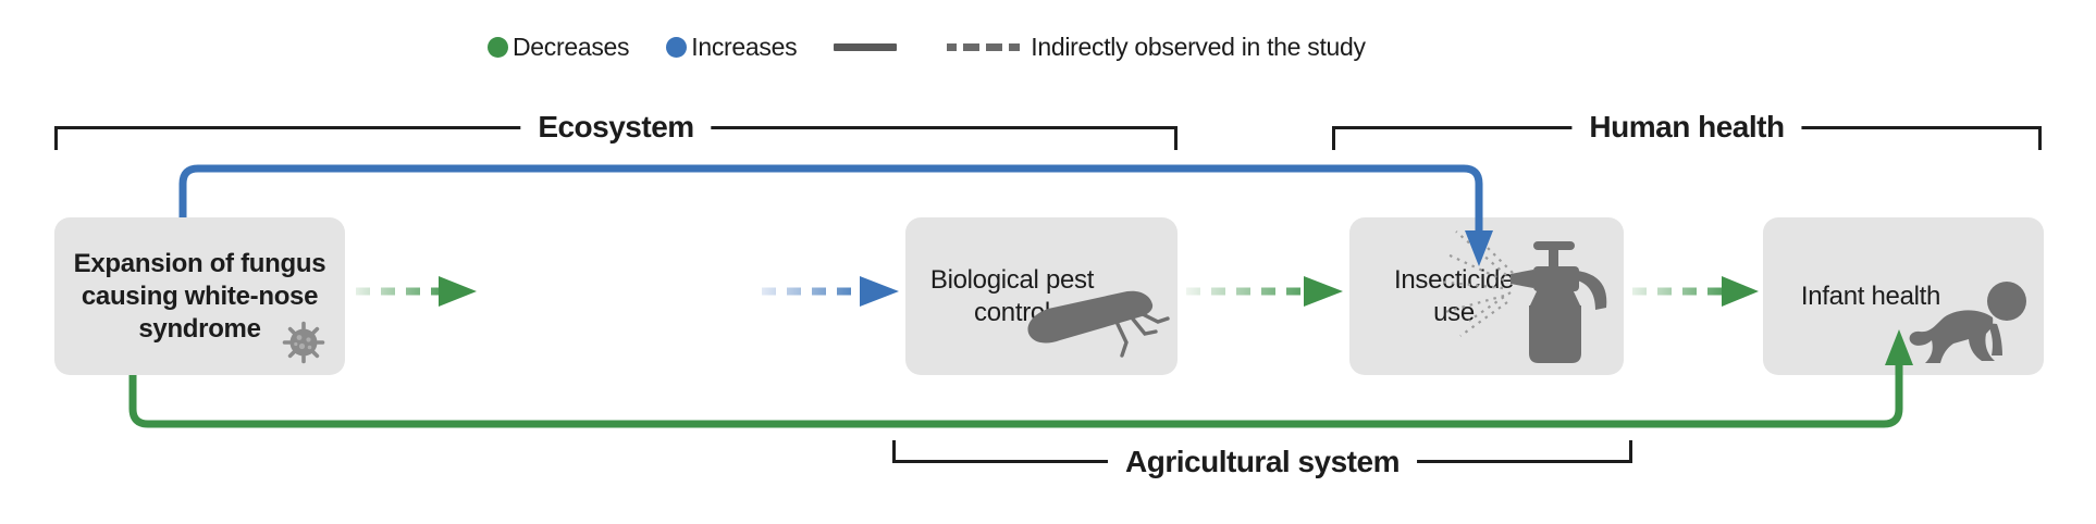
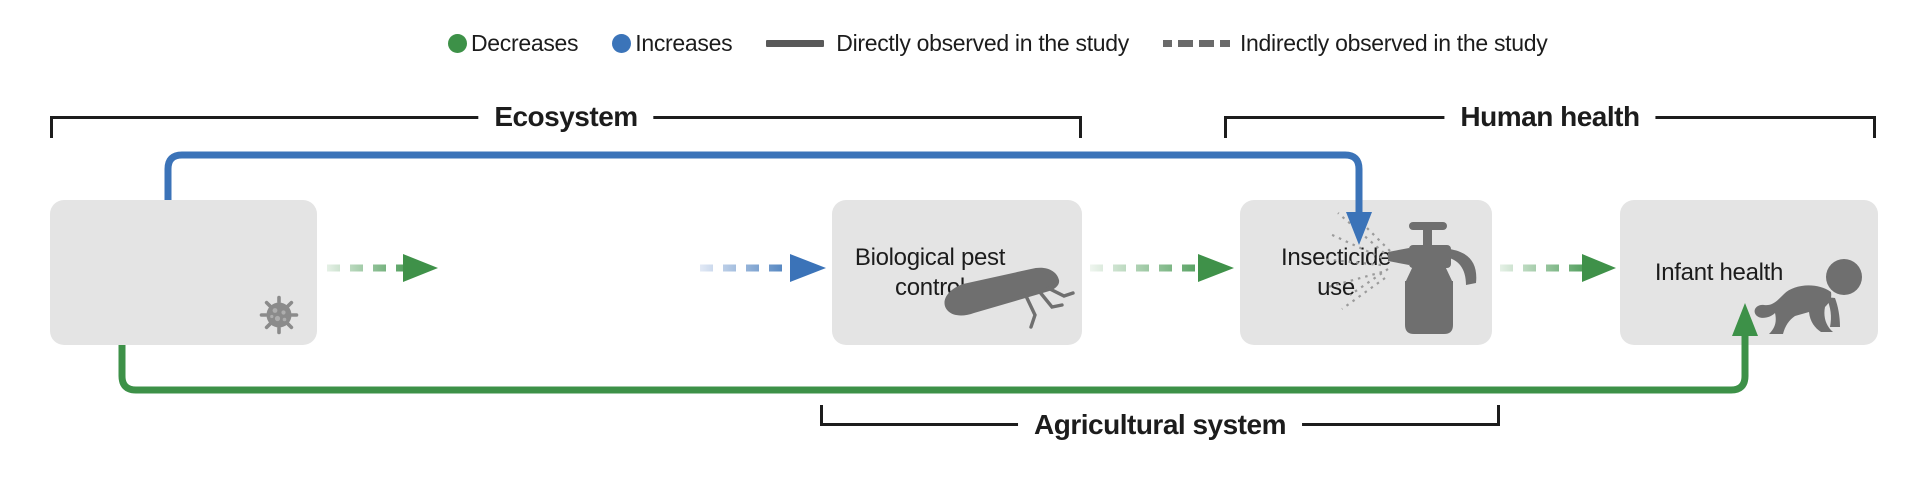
  Decreases
  Increases
+ Directly observed in the study
  Indirectly observed in the study
  Ecosystem
  Human health
  Agricultural system
- Expansion of fungus causing white-nose syndrome
  Biological pest contro
  Insecticide use
  Infant health
